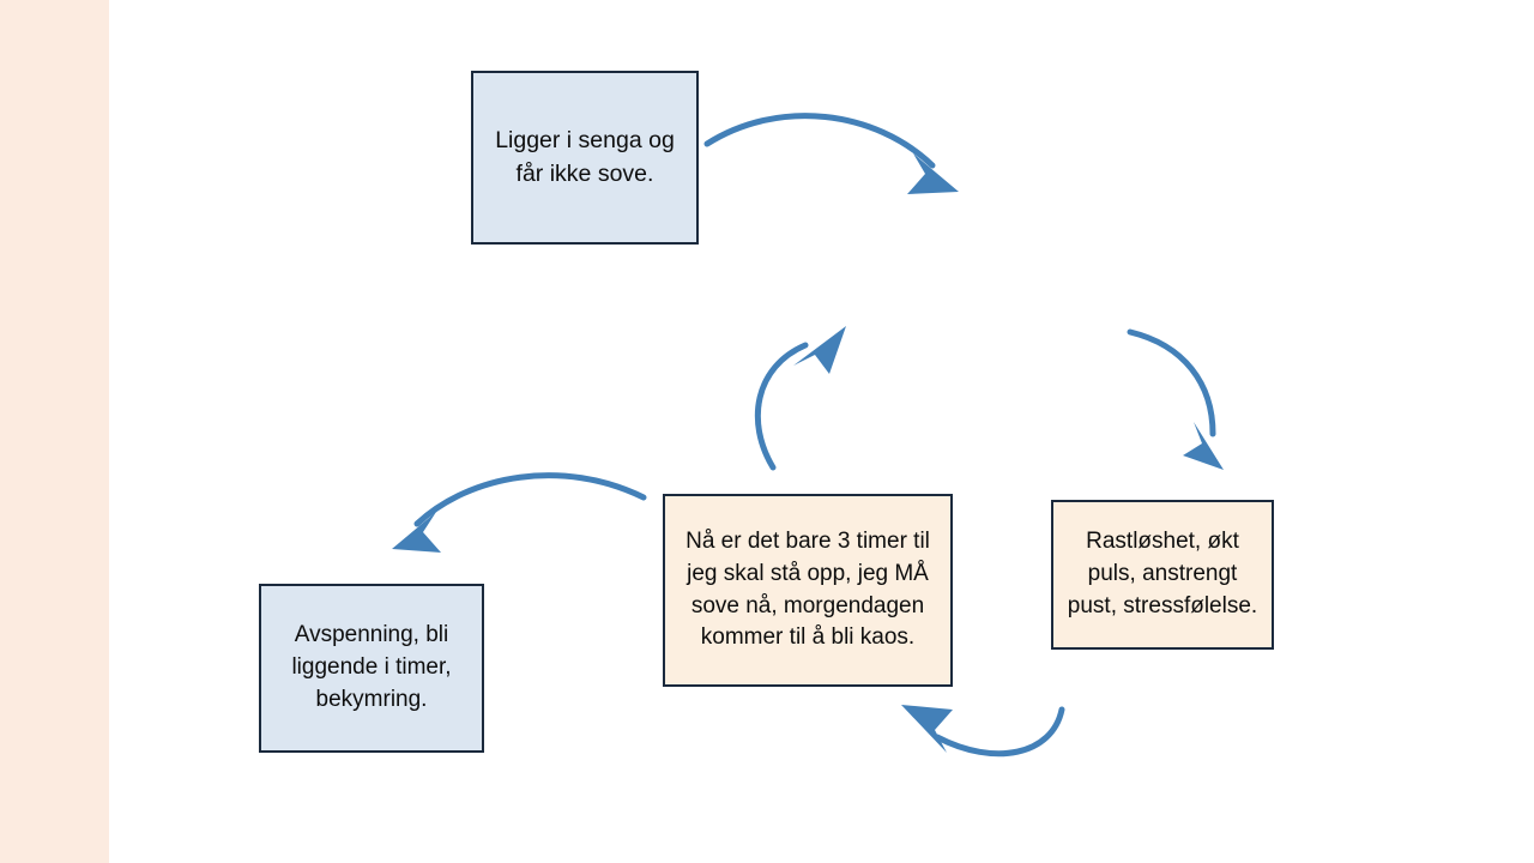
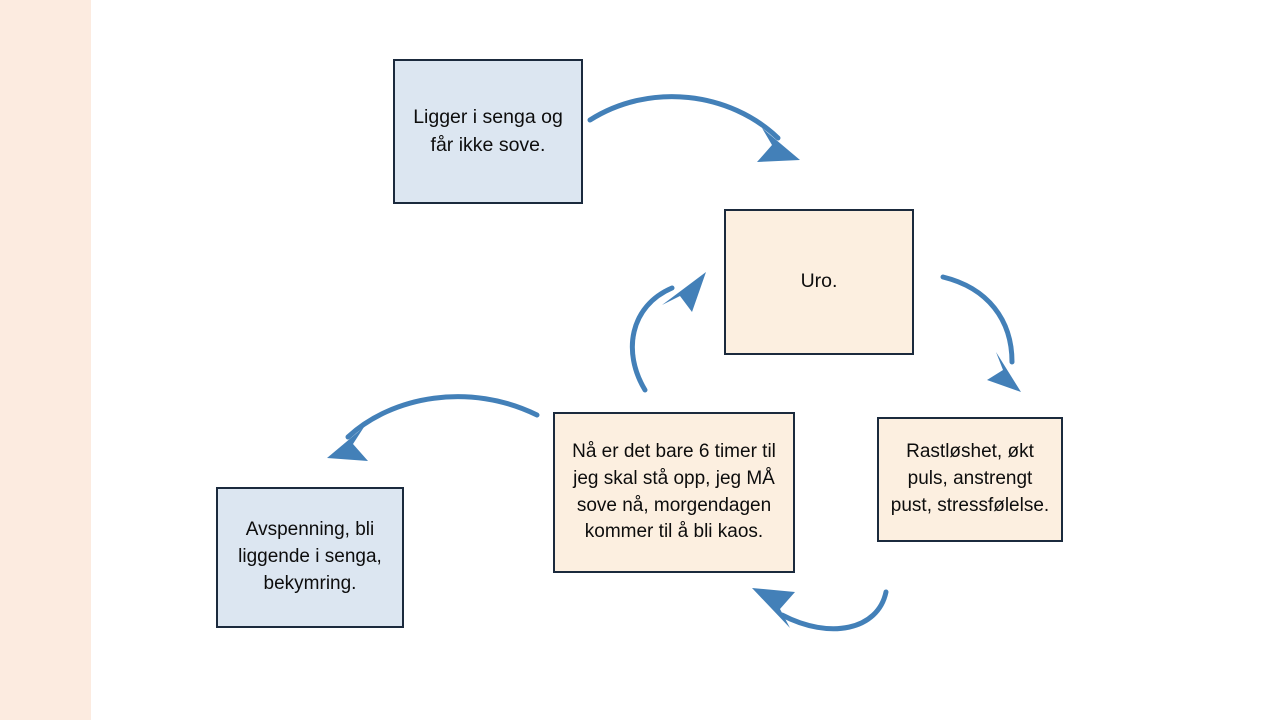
  Ligger i senga og får ikke sove.
+ Uro.
  Rastløshet, økt puls, anstrengt pust, stressfølelse.
- Nå er det bare 3 timer til jeg skal stå opp, jeg MÅ sove nå, morgendagen kommer til å bli kaos.
+ Nå er det bare 6 timer til jeg skal stå opp, jeg MÅ sove nå, morgendagen kommer til å bli kaos.
- Avspenning, bli liggende i timer, bekymring.
+ Avspenning, bli liggende i senga, bekymring.
